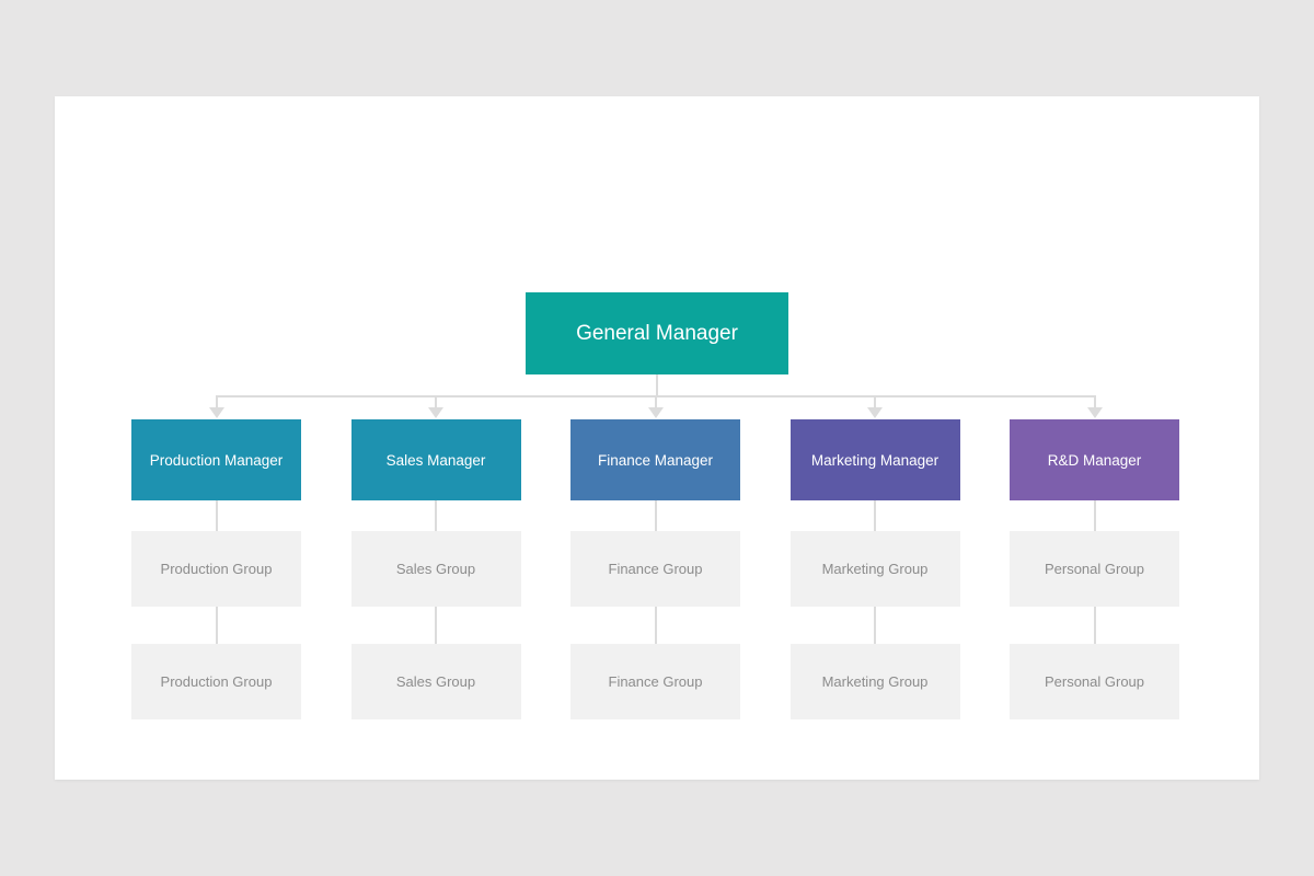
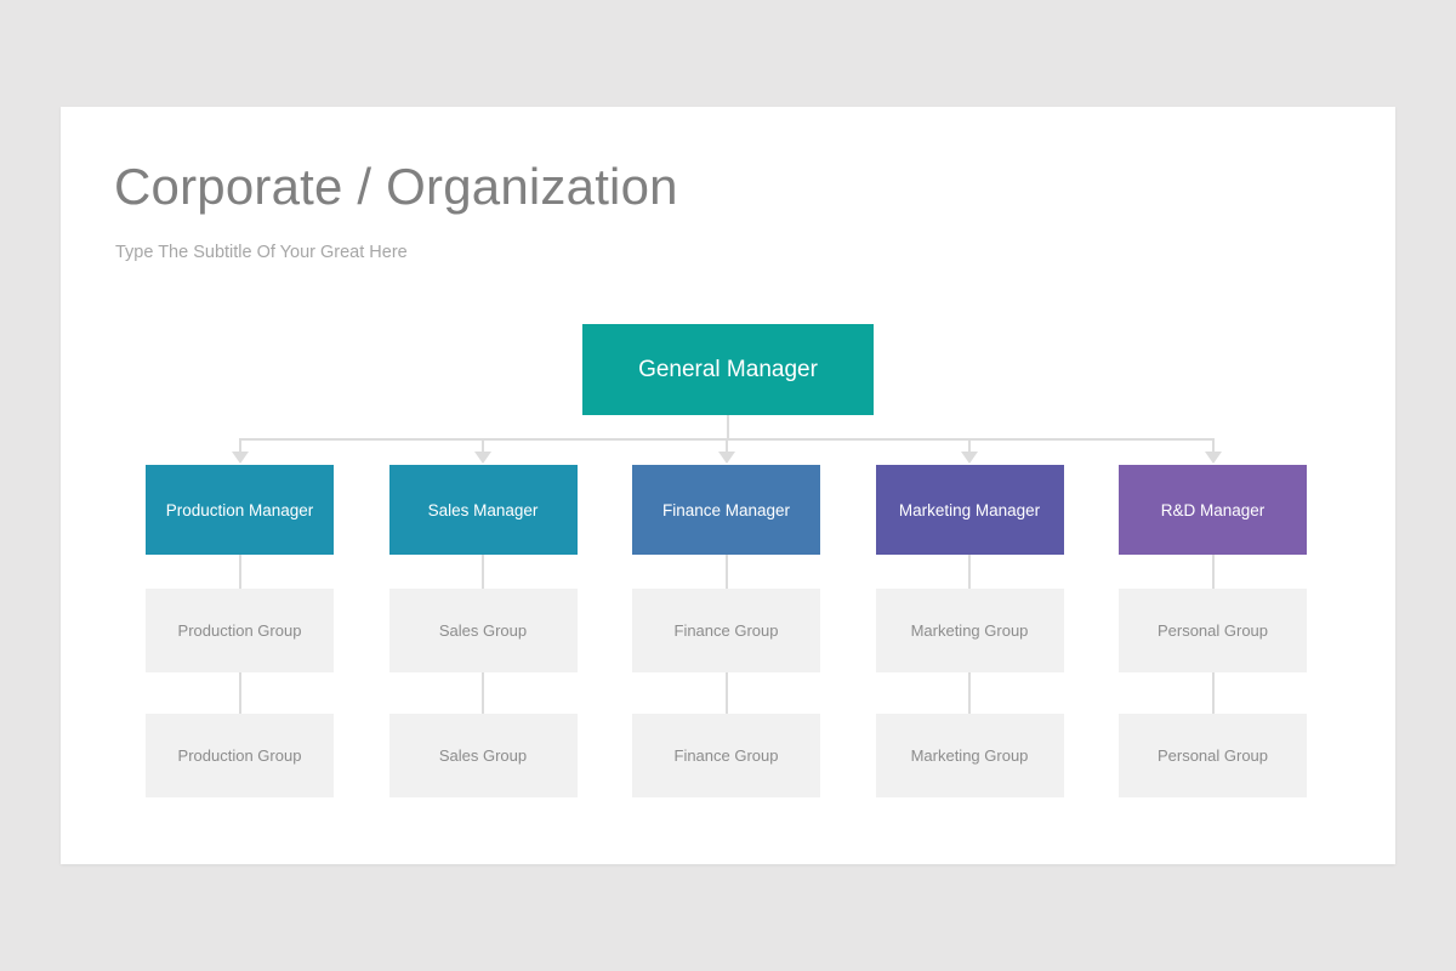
+ Corporate / Organization
+ Type The Subtitle Of Your Great Here
  General Manager
  Production Manager
  Production Group
  Production Group
  Sales Manager
  Sales Group
  Sales Group
  Finance Manager
  Finance Group
  Finance Group
  Marketing Manager
  Marketing Group
  Marketing Group
  R&D Manager
  Personal Group
  Personal Group
